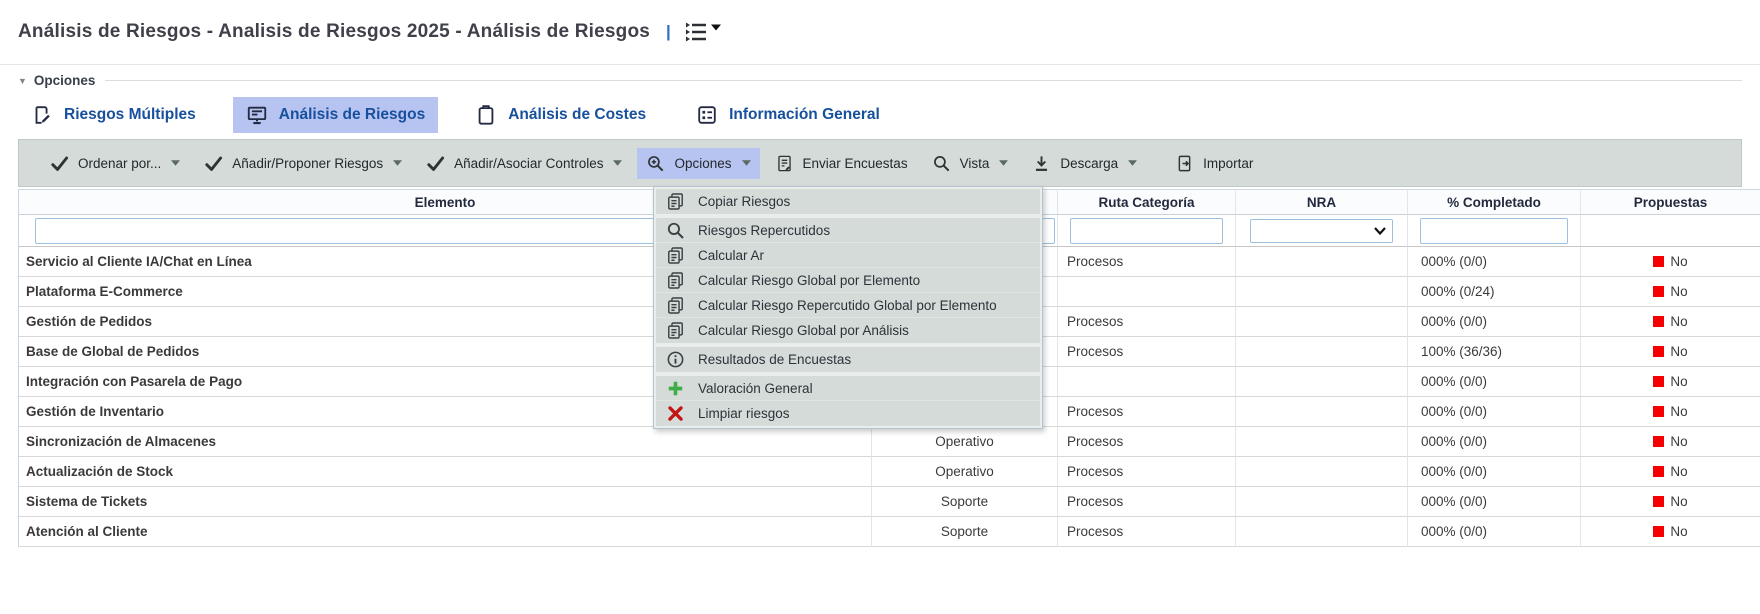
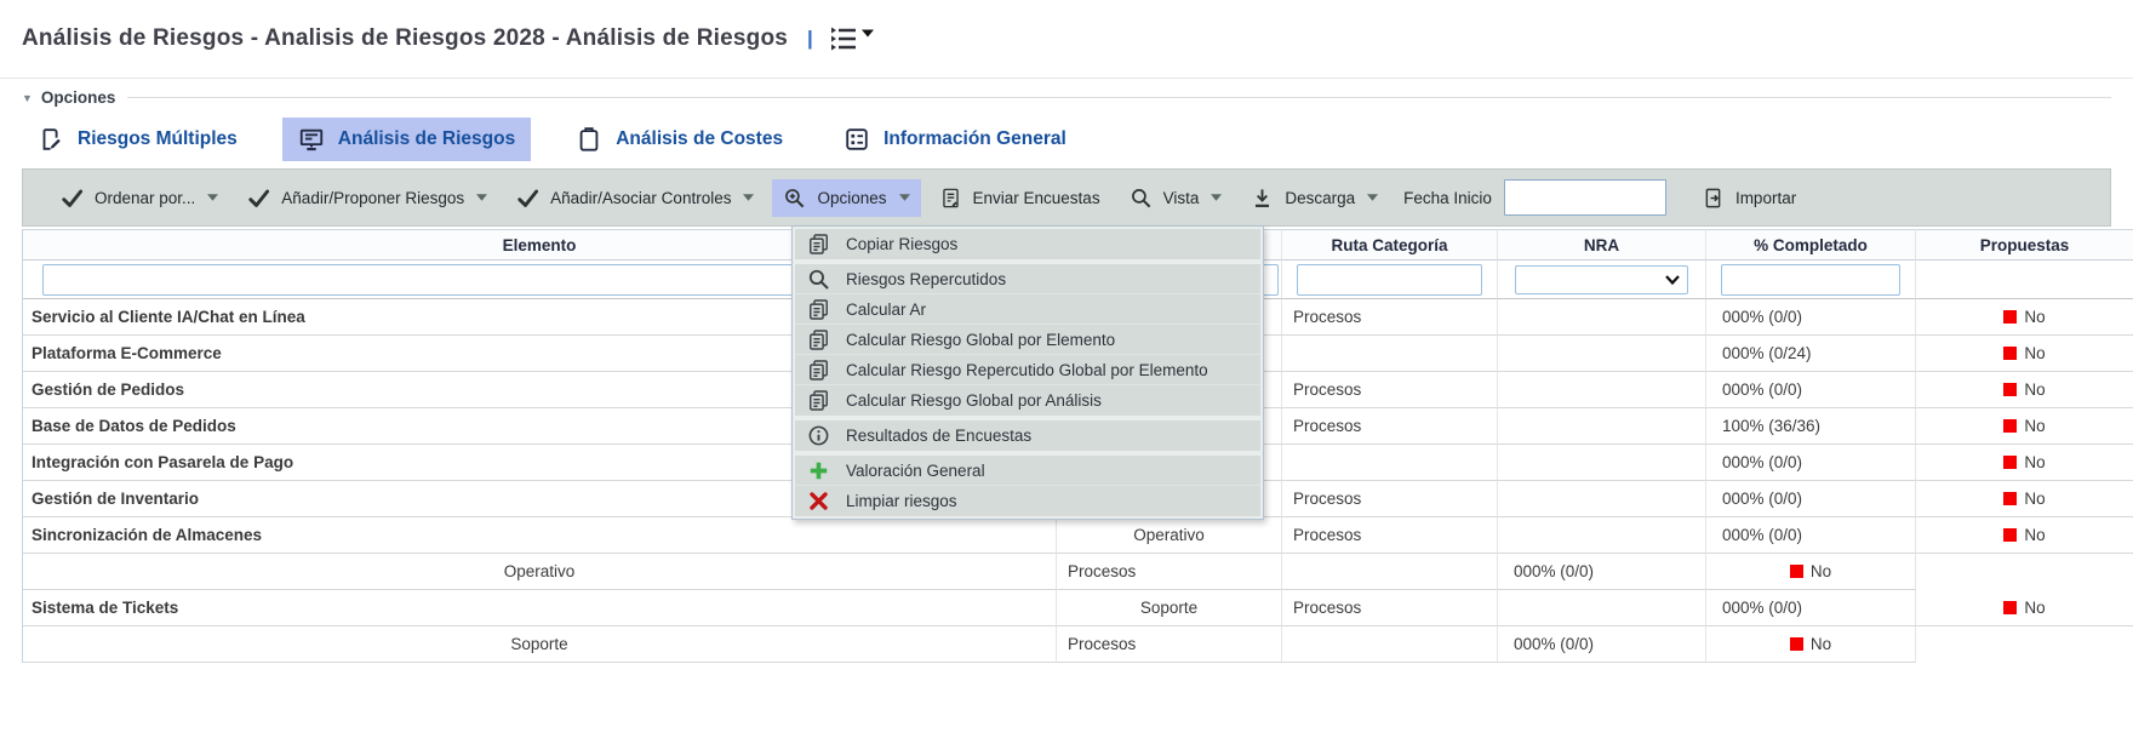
- Análisis de Riesgos - Analisis de Riesgos 2025 - Análisis de Riesgos
+ Análisis de Riesgos - Analisis de Riesgos 2028 - Análisis de Riesgos
  |
  ▼
  Opciones
  Riesgos Múltiples
  Análisis de Riesgos
  Análisis de Costes
  Información General
  Ordenar por...
  Añadir/Proponer Riesgos
  Añadir/Asociar Controles
  Opciones
  Enviar Encuestas
  Vista
  Descarga
+ Fecha Inicio
  Importar
  Elemento
  Ruta Categoría
  NRA
  % Completado
  Propuestas
  Servicio al Cliente IA/Chat en Línea
  Procesos
  000% (0/0)
  No
  Plataforma E-Commerce
  000% (0/24)
  No
  Gestión de Pedidos
  Procesos
  000% (0/0)
  No
- Base de Global de Pedidos
+ Base de Datos de Pedidos
  Procesos
  100% (36/36)
  No
  Integración con Pasarela de Pago
  000% (0/0)
  No
  Gestión de Inventario
  Procesos
  000% (0/0)
  No
  Sincronización de Almacenes
  Operativo
  Procesos
  000% (0/0)
  No
- Actualización de Stock
  Operativo
  Procesos
  000% (0/0)
  No
  Sistema de Tickets
  Soporte
  Procesos
  000% (0/0)
  No
- Atención al Cliente
  Soporte
  Procesos
  000% (0/0)
  No
  Copiar Riesgos
  Riesgos Repercutidos
  Calcular Ar
  Calcular Riesgo Global por Elemento
  Calcular Riesgo Repercutido Global por Elemento
  Calcular Riesgo Global por Análisis
  Resultados de Encuestas
  Valoración General
  Limpiar riesgos
